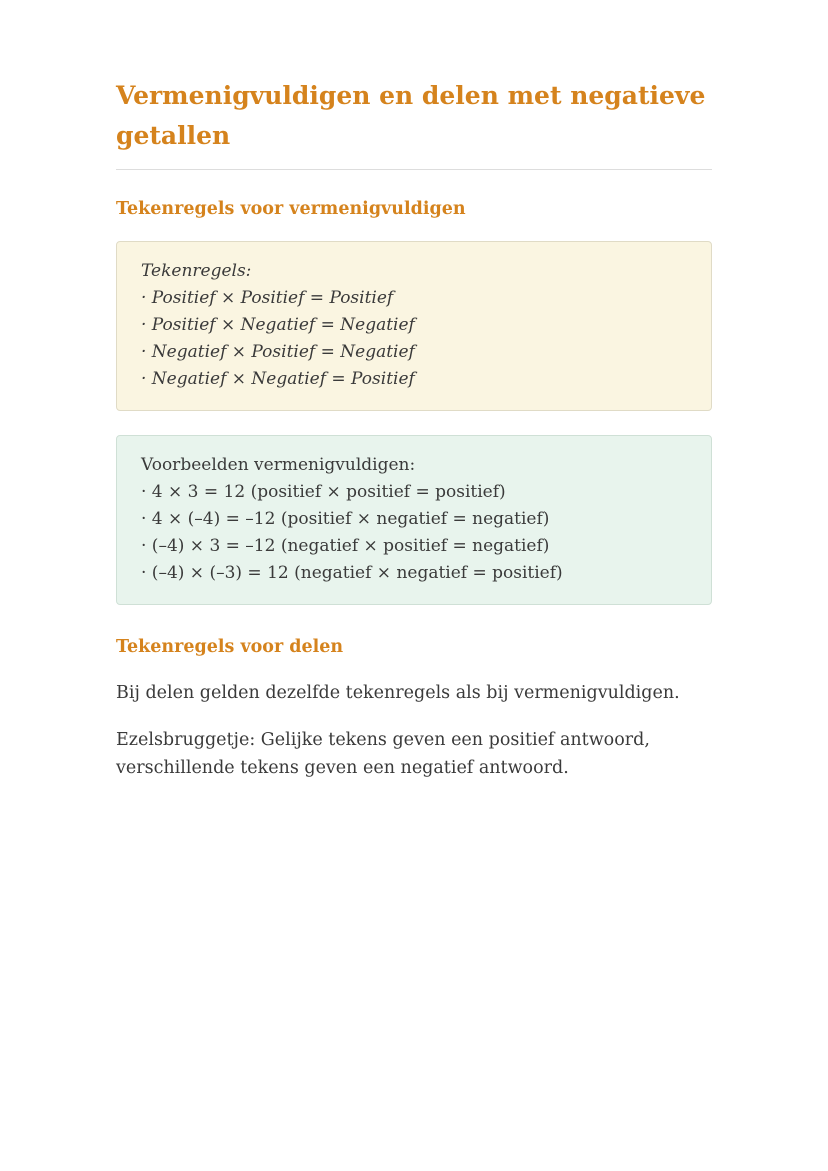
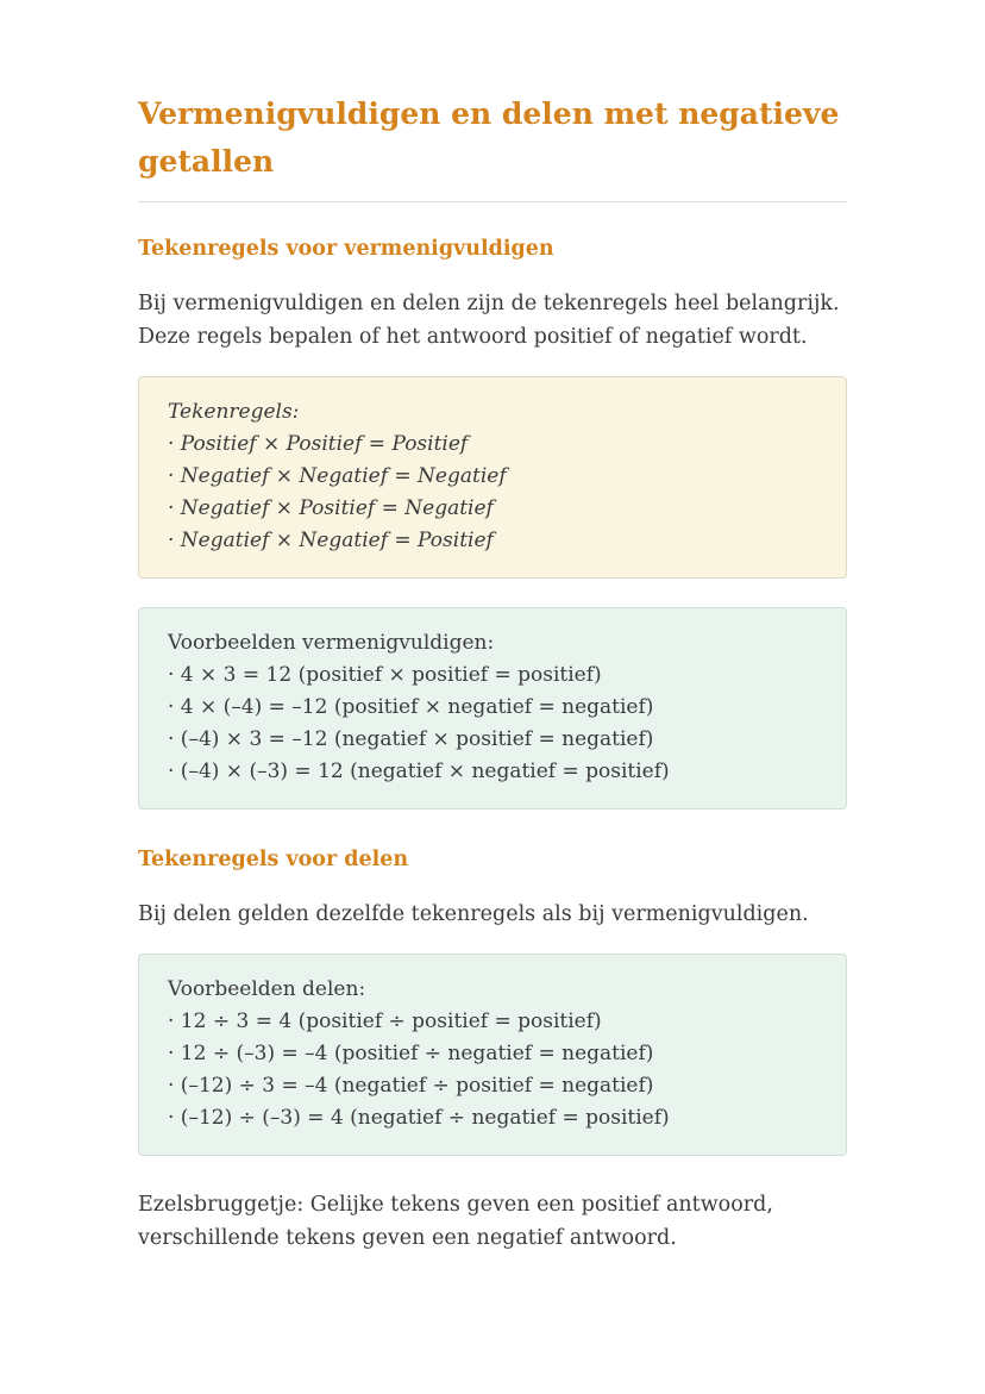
  Vermenigvuldigen en delen met negatieve getallen
  Tekenregels voor vermenigvuldigen
+ Bij vermenigvuldigen en delen zijn de tekenregels heel belangrijk. Deze regels bepalen of het antwoord positief of negatief wordt.
  Tekenregels:
  · Positief × Positief = Positief
- · Positief × Negatief = Negatief
+ · Negatief × Negatief = Negatief
  · Negatief × Positief = Negatief
  · Negatief × Negatief = Positief
  Voorbeelden vermenigvuldigen:
  · 4 × 3 = 12 (positief × positief = positief)
  · 4 × (–4) = –12 (positief × negatief = negatief)
  · (–4) × 3 = –12 (negatief × positief = negatief)
  · (–4) × (–3) = 12 (negatief × negatief = positief)
  Tekenregels voor delen
  Bij delen gelden dezelfde tekenregels als bij vermenigvuldigen.
+ Voorbeelden delen:
+ · 12 ÷ 3 = 4 (positief ÷ positief = positief)
+ · 12 ÷ (–3) = –4 (positief ÷ negatief = negatief)
+ · (–12) ÷ 3 = –4 (negatief ÷ positief = negatief)
+ · (–12) ÷ (–3) = 4 (negatief ÷ negatief = positief)
  Ezelsbruggetje: Gelijke tekens geven een positief antwoord, verschillende tekens geven een negatief antwoord.
